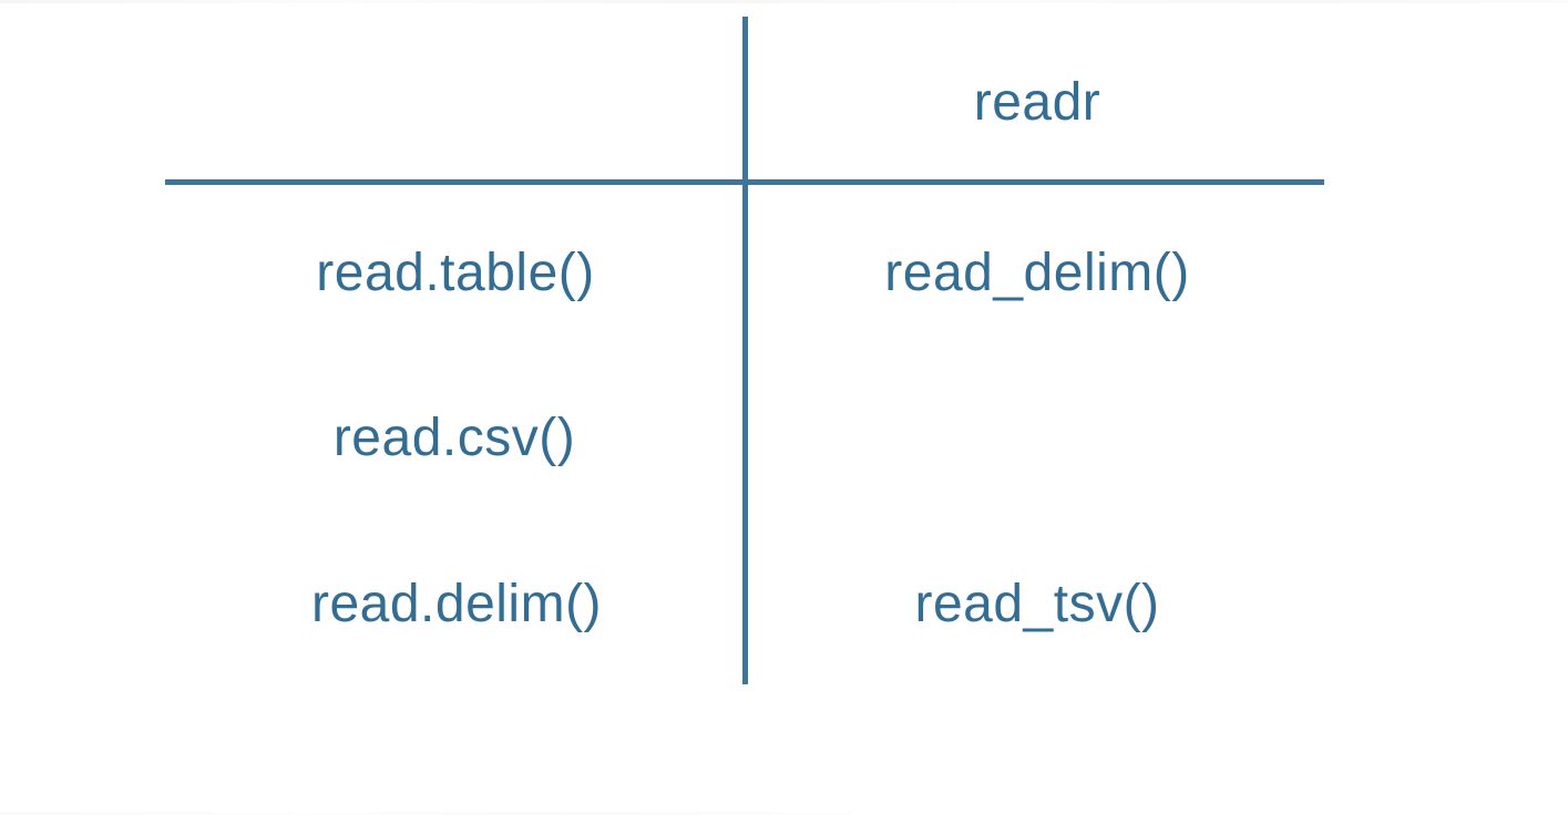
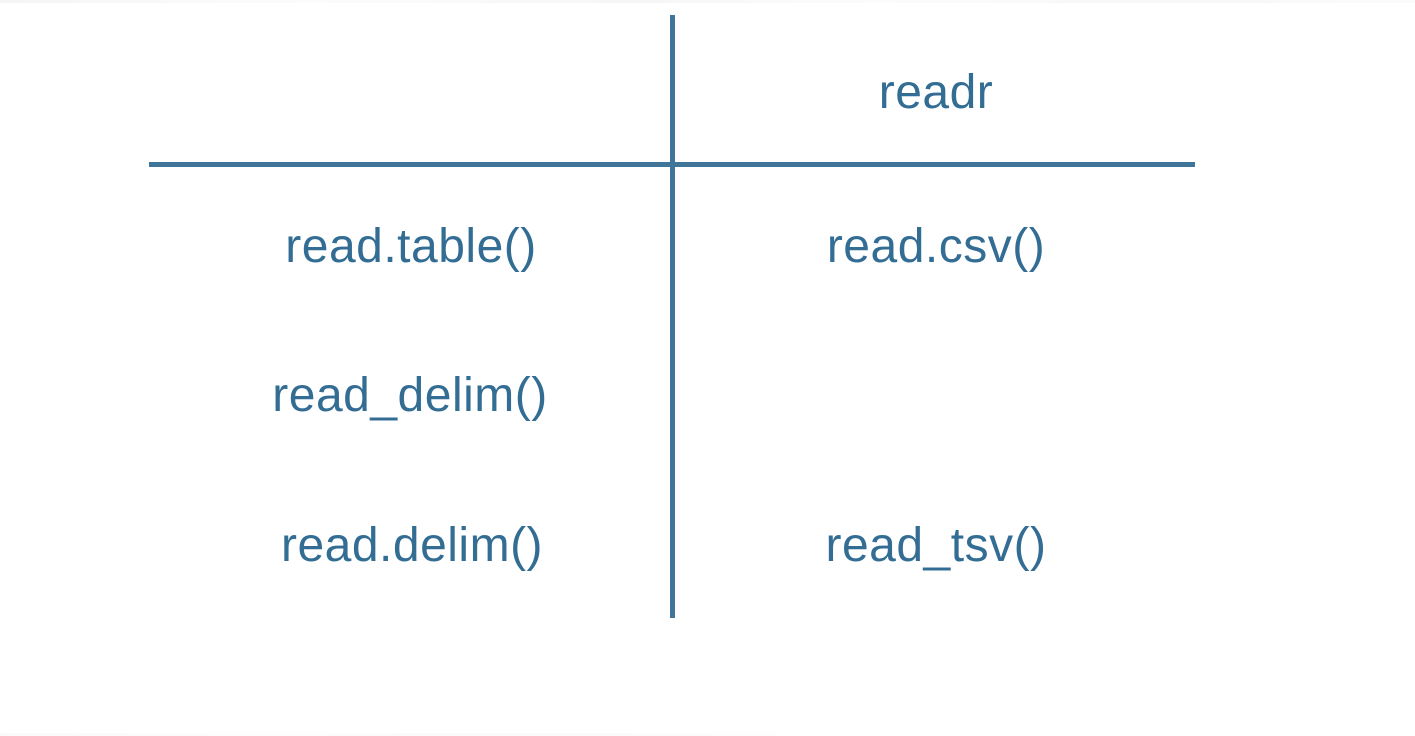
  readr
  read.table()
- read.csv()
+ read_delim()
  read.delim()
- read_delim()
+ read.csv()
  read_tsv()
